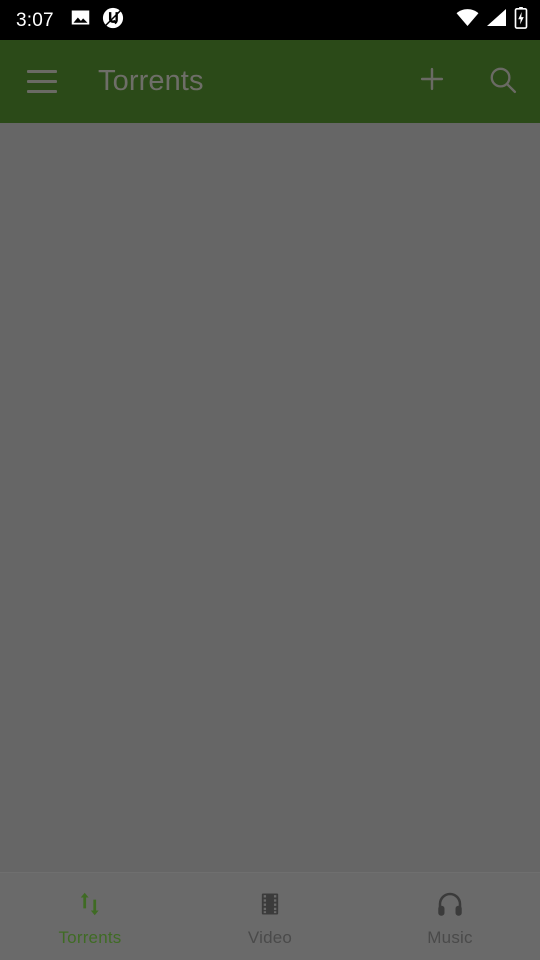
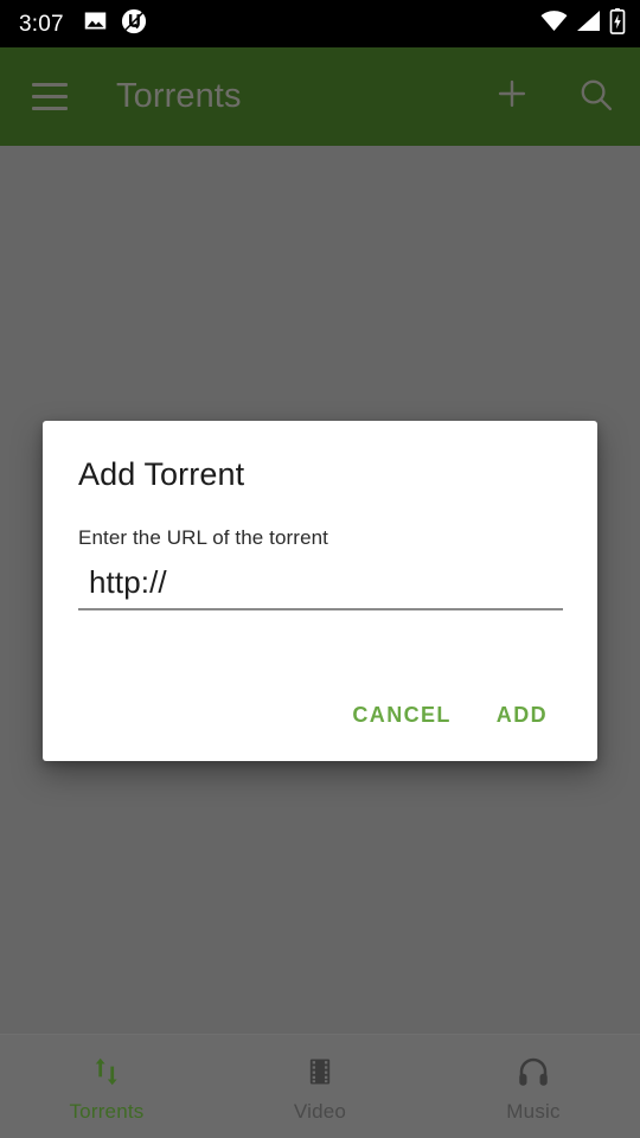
  3:07
  Torrents
+ Add Torrent
+ Enter the URL of the torrent
+ http://
+ CANCEL
+ ADD
  Torrents
  Video
  Music
